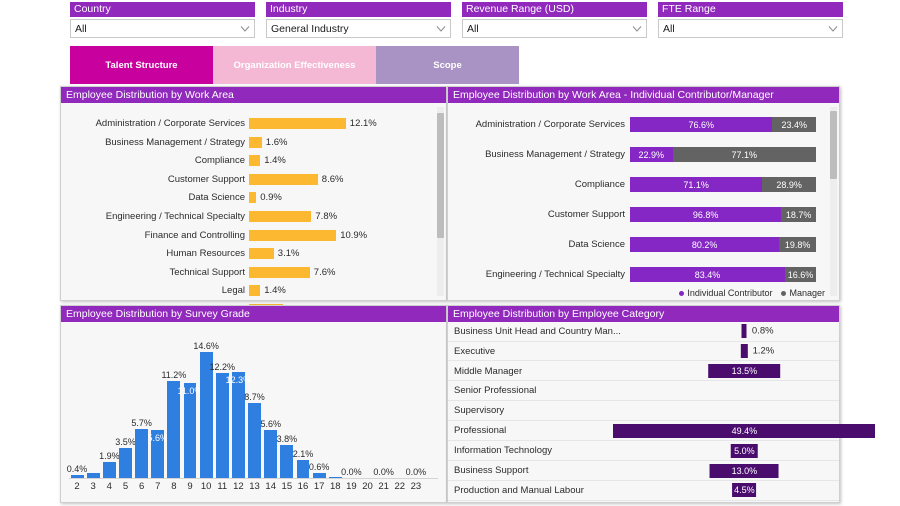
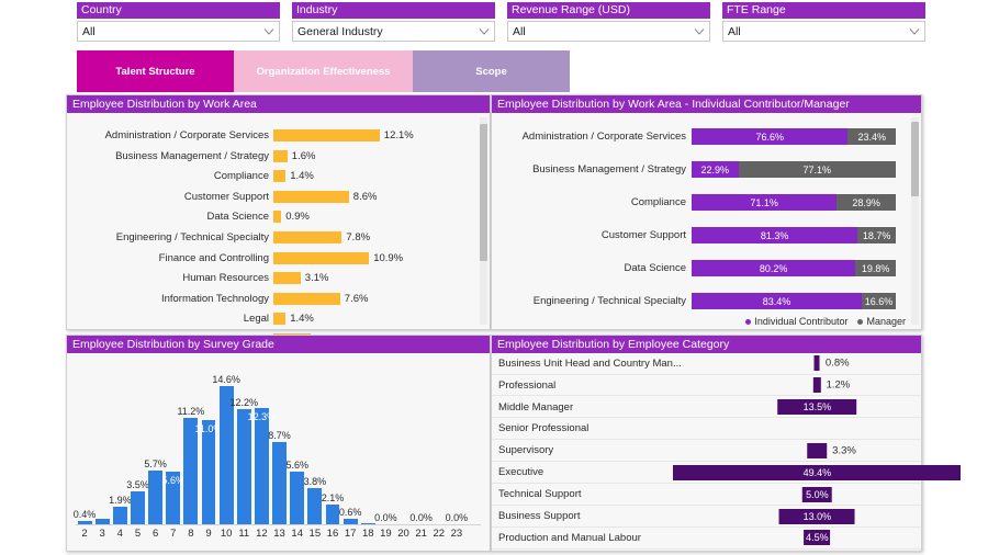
  Country
  All
  Industry
  General Industry
  Revenue Range (USD)
  All
  FTE Range
  All
  Talent Structure
  Organization Effectiveness
  Scope
  Employee Distribution by Work Area
  Administration / Corporate Services
  12.1%
  Business Management / Strategy
  1.6%
  Compliance
  1.4%
  Customer Support
  8.6%
  Data Science
  0.9%
  Engineering / Technical Specialty
  7.8%
  Finance and Controlling
  10.9%
  Human Resources
  3.1%
- Technical Support
+ Information Technology
  7.6%
  Legal
  1.4%
  Employee Distribution by Work Area - Individual Contributor/Manager
  Administration / Corporate Services
  76.6%
  23.4%
  Business Management / Strategy
  22.9%
  77.1%
  Compliance
  71.1%
  28.9%
  Customer Support
- 96.8%
+ 81.3%
  18.7%
  Data Science
  80.2%
  19.8%
  Engineering / Technical Specialty
  83.4%
  16.6%
  Individual Contributor
  Manager
  Employee Distribution by Survey Grade
  0.4%
  1.9%
  3.5%
  5.7%
  5.6%
  11.2%
  11.0%
  14.6%
  12.2%
  12.3%
  8.7%
  5.6%
  3.8%
  2.1%
  0.6%
  0.0%
  0.0%
  0.0%
  2
  3
  4
  5
  6
  7
  8
  9
  10
  11
  12
  13
  14
  15
  16
  17
  18
  19
  20
  21
  22
  23
  Employee Distribution by Employee Category
  Business Unit Head and Country Man...
  0.8%
- Executive
+ Professional
  1.2%
  Middle Manager
  13.5%
  Senior Professional
  Supervisory
+ 3.3%
- Professional
+ Executive
  49.4%
- Information Technology
+ Technical Support
  5.0%
  Business Support
  13.0%
  Production and Manual Labour
  4.5%
